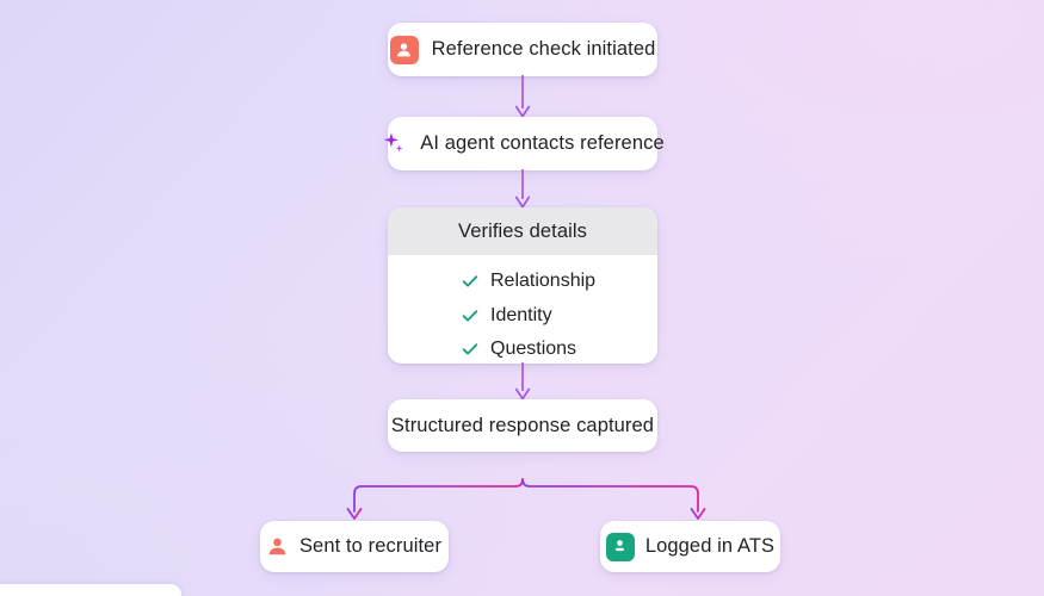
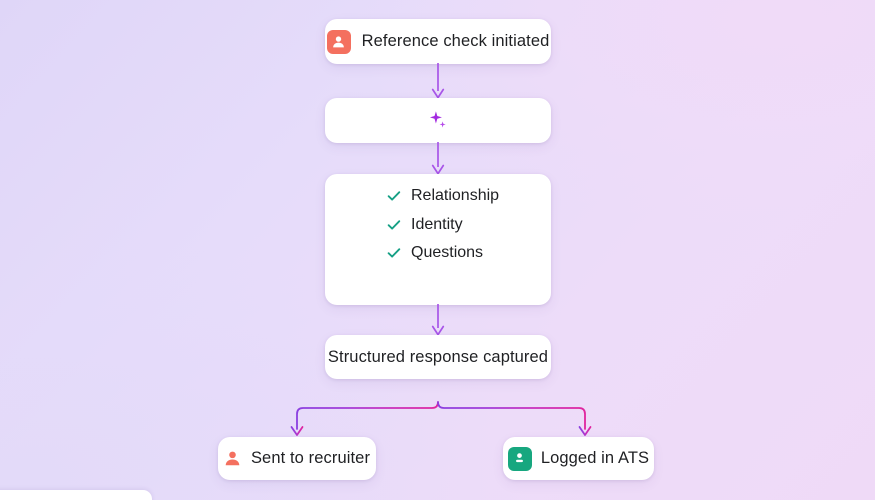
  Reference check initiated
- AI agent contacts reference
- Verifies details
  Relationship
  Identity
  Questions
  Structured response captured
  Sent to recruiter
  Logged in ATS
